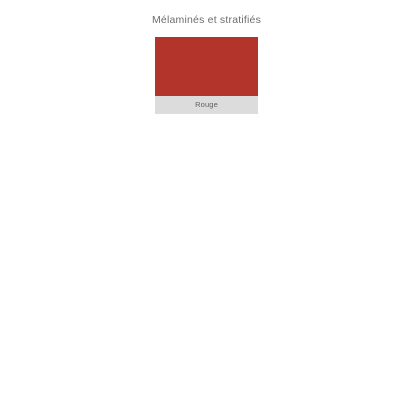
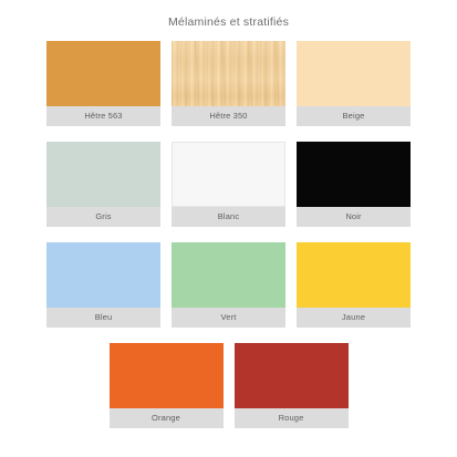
  Mélaminés et stratifiés
+ Hêtre 563
+ Hêtre 350
+ Beige
+ Gris
+ Blanc
+ Noir
+ Bleu
+ Vert
+ Jaune
+ Orange
  Rouge
